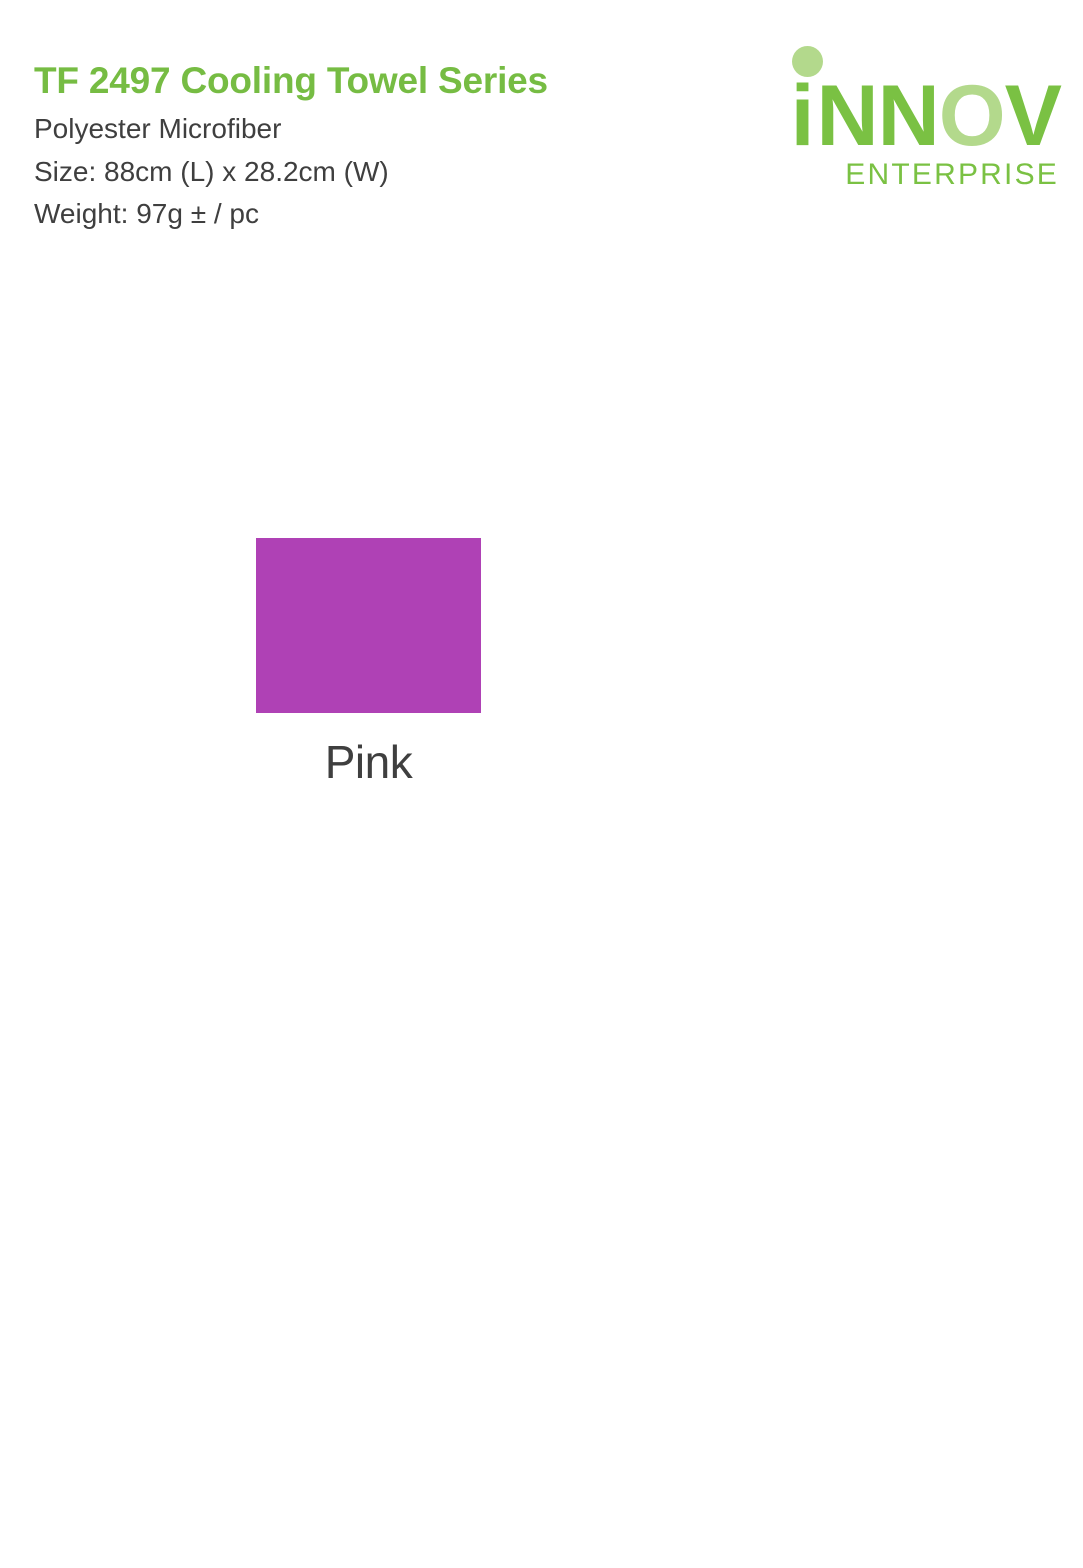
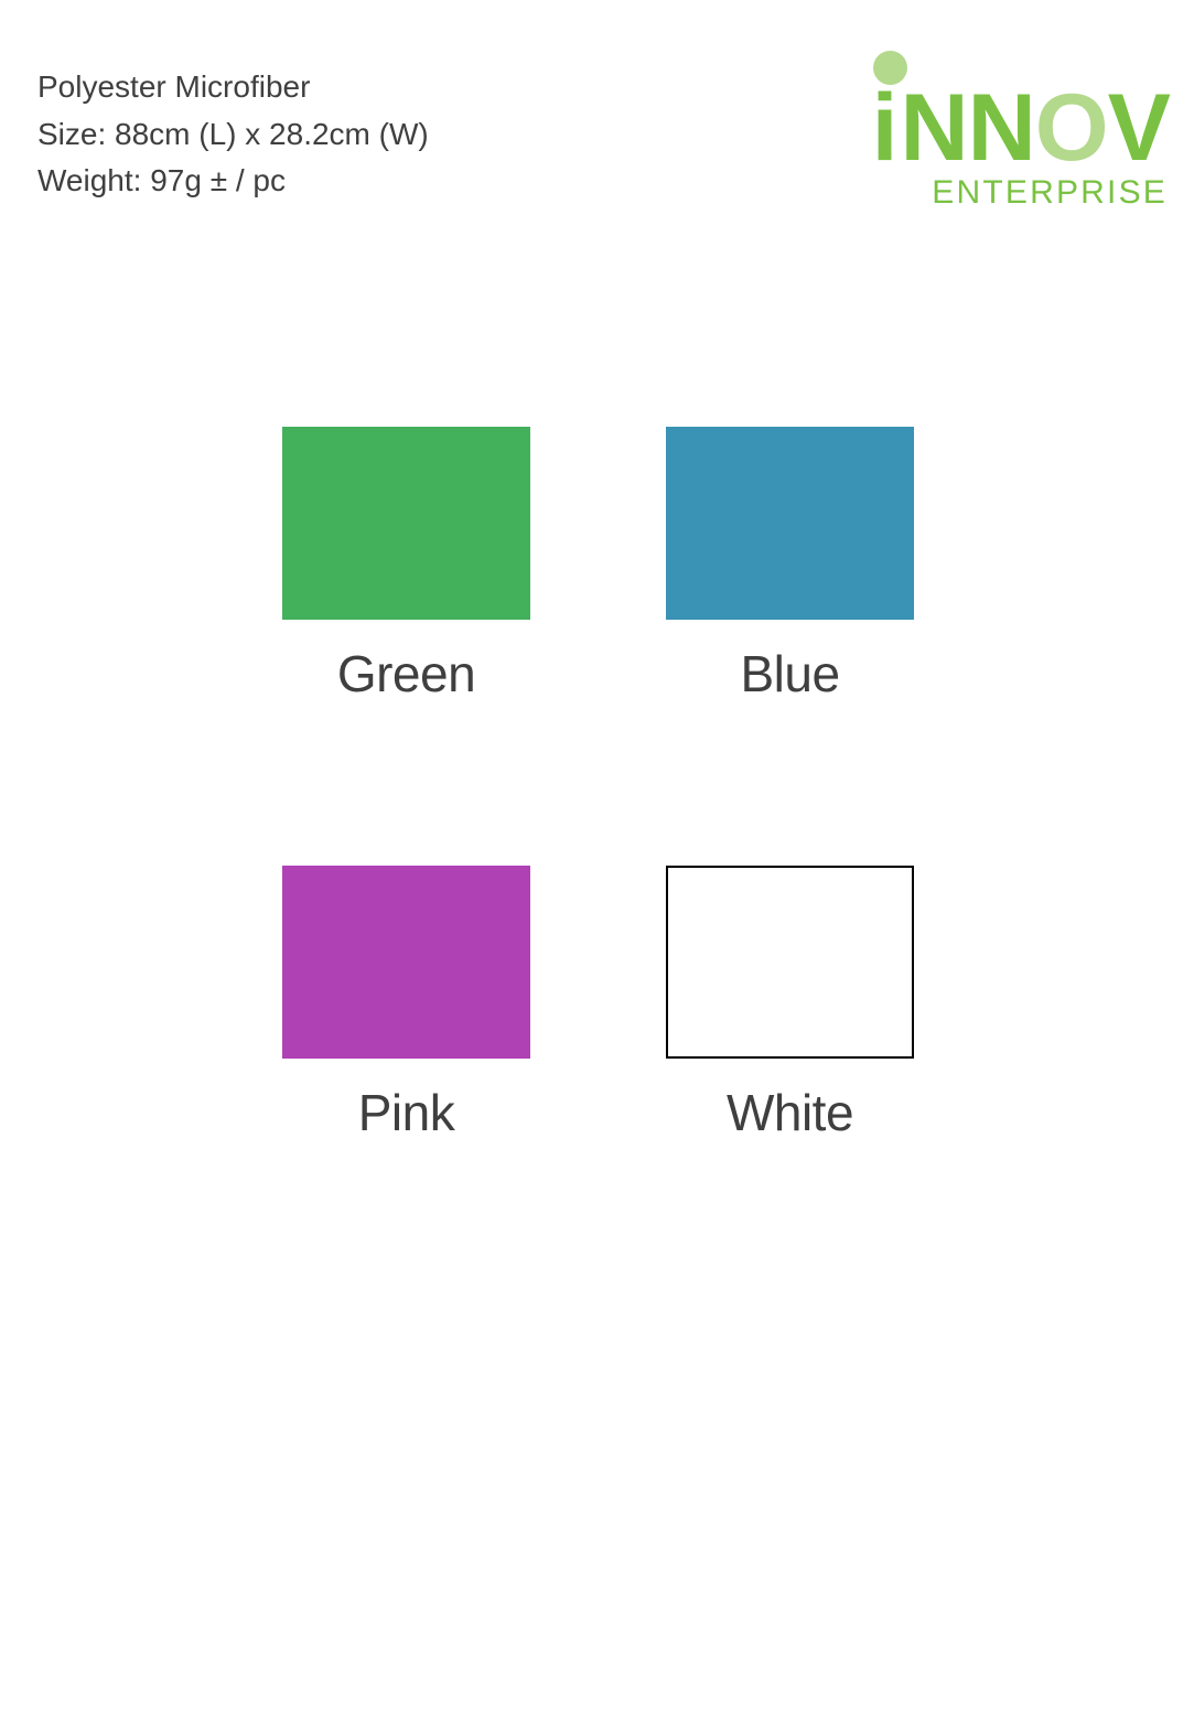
- TF 2497 Cooling Towel Series
  Polyester Microfiber
  Size: 88cm (L) x 28.2cm (W)
  Weight: 97g ± / pc
  i
  N
  N
  O
  V
  ENTERPRISE
+ Green
+ Blue
  Pink
+ White
